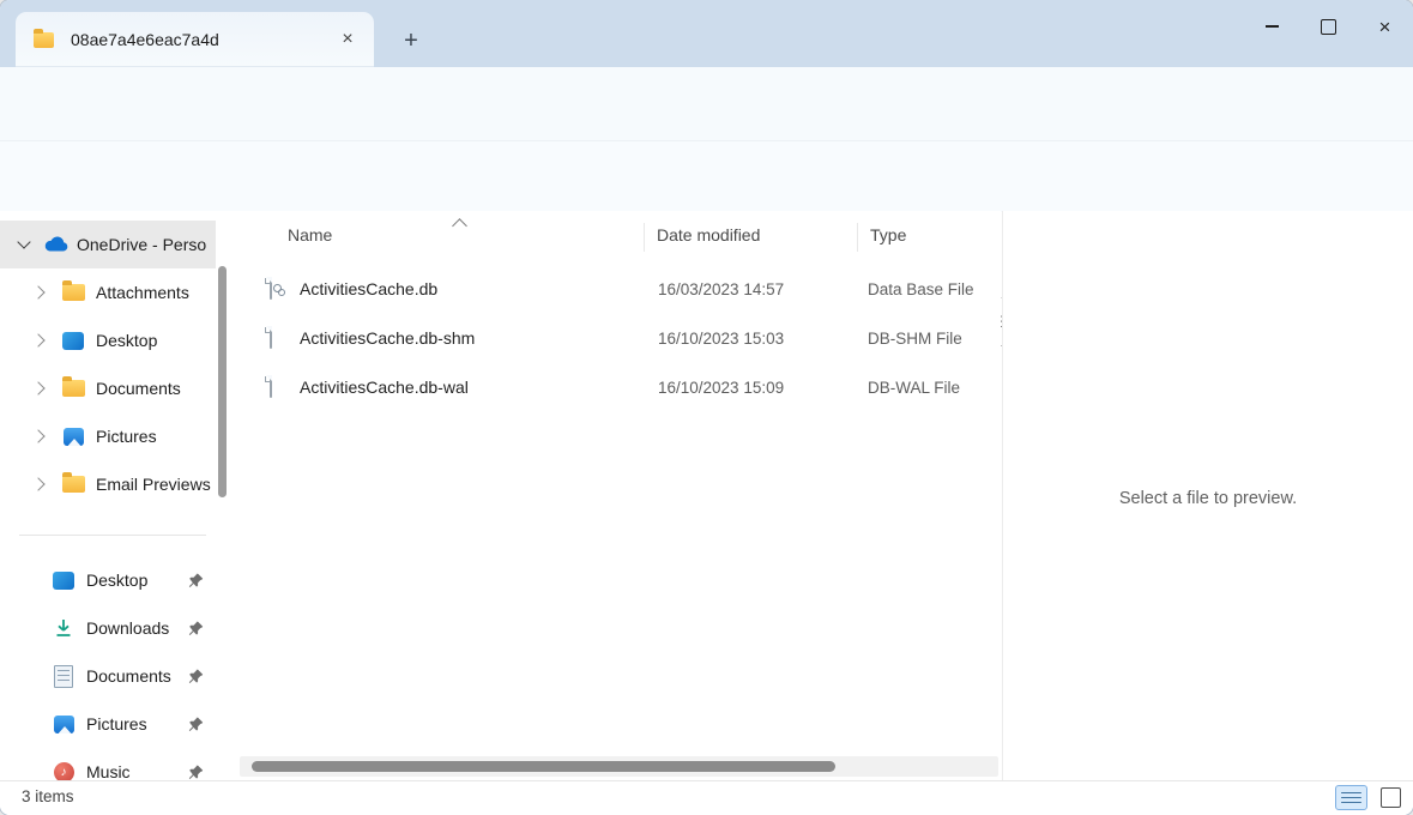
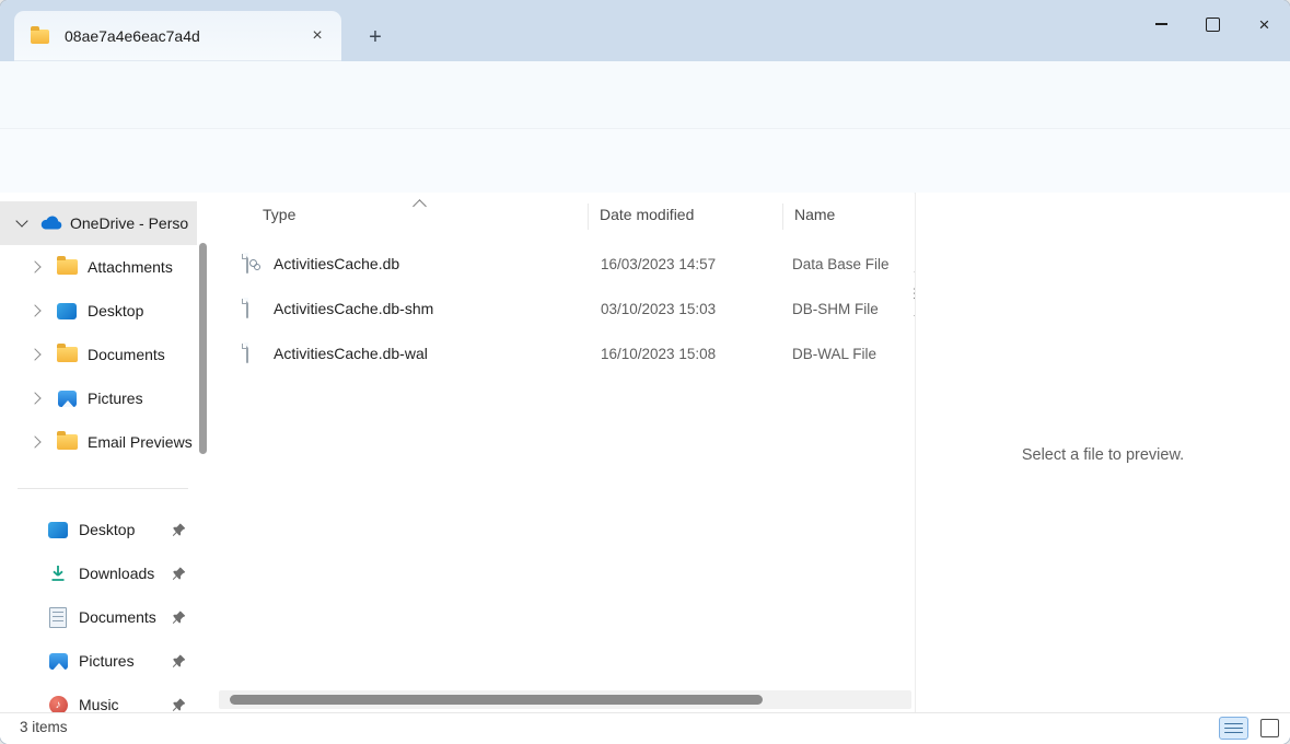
  08ae7a4e6eac7a4d
  ×
  +
  ×
  OneDrive - Perso
  Attachments
  Desktop
  Documents
  Pictures
  Email Previews
  Desktop
  Downloads
  Documents
  Pictures
  ♪
  Music
- Name
+ Type
  Date modified
- Type
+ Name
  ActivitiesCache.db
  16/03/2023 14:57
  Data Base File
  ActivitiesCache.db-shm
- 16/10/2023 15:03
+ 03/10/2023 15:03
  DB-SHM File
  ActivitiesCache.db-wal
- 16/10/2023 15:09
+ 16/10/2023 15:08
  DB-WAL File
  Select a file to preview.
  3 items
